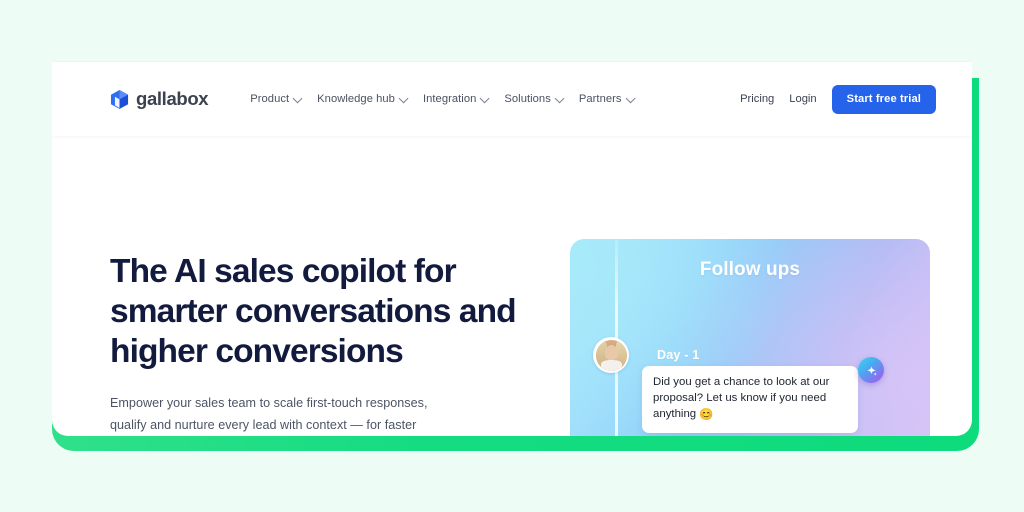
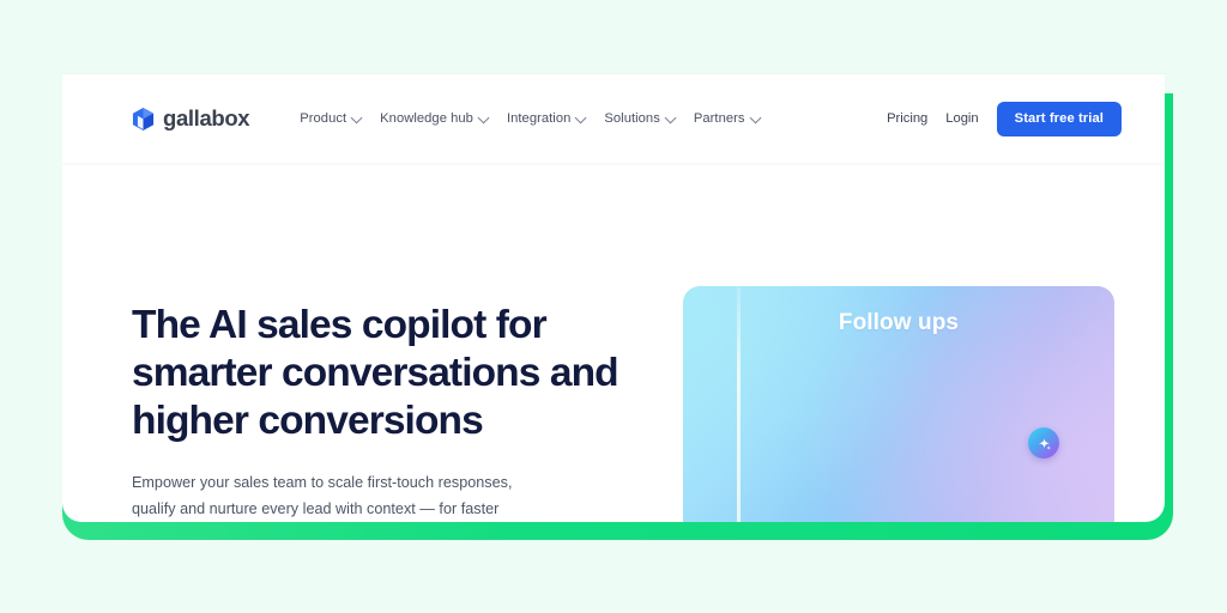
  gallabox
  Product
  Knowledge hub
  Integration
  Solutions
  Partners
  Pricing
  Login
  Start free trial
  The AI sales copilot for smarter conversations and higher conversions
  Empower your sales team to scale first-touch responses, qualify and nurture every lead with context — for faster
  Follow ups
- Day - 1
- Did you get a chance to look at our proposal? Let us know if you need anything 😊
